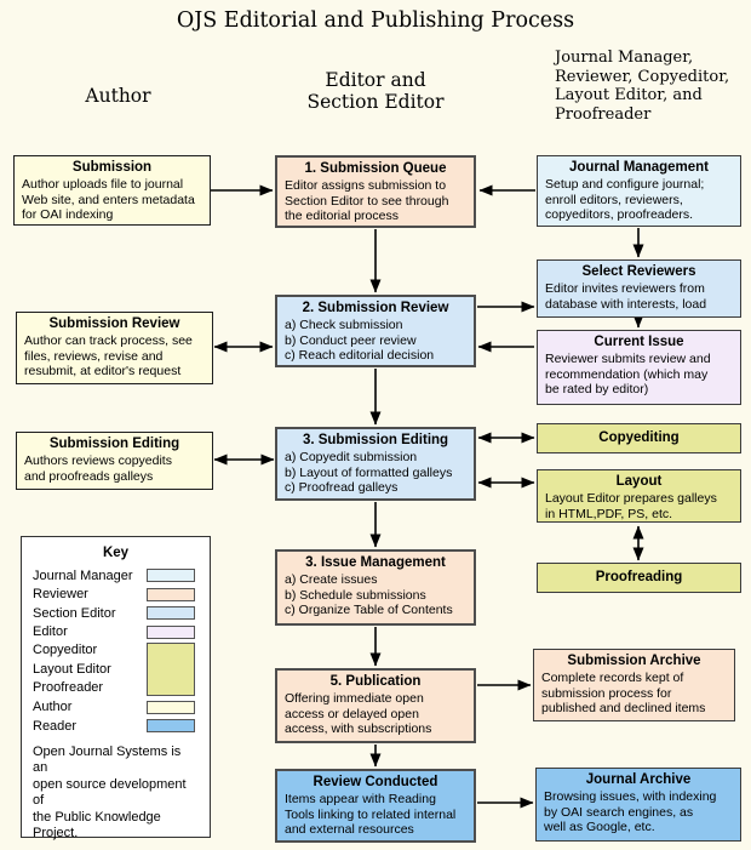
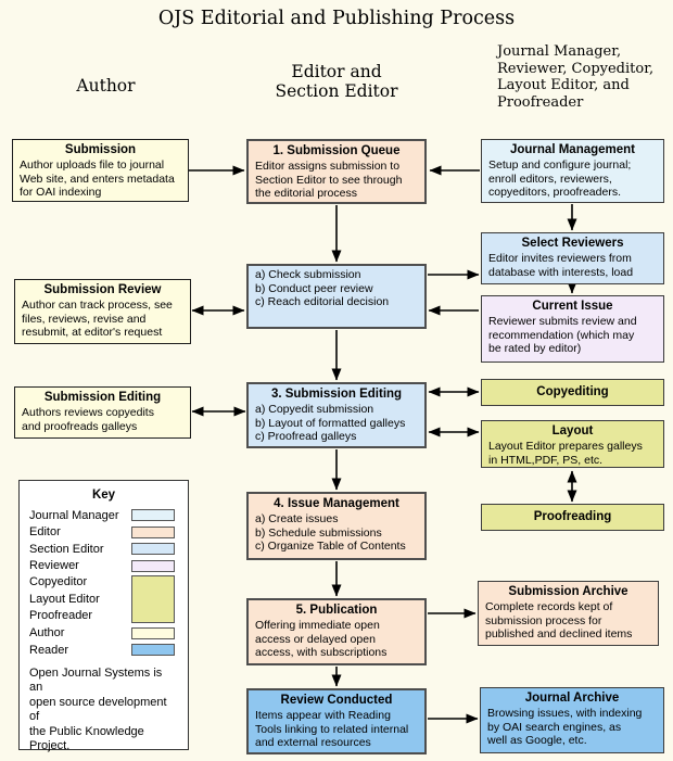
  OJS Editorial and Publishing Process
  Author
  Editor and
  Section Editor
  Journal Manager,
  Reviewer, Copyeditor,
  Layout Editor, and
  Proofreader
  Submission
  Author uploads file to journal
  Web site, and enters metadata
  for OAI indexing
  Submission Review
  Author can track process, see
  files, reviews, revise and
  resubmit, at editor's request
  Submission Editing
  Authors reviews copyedits
  and proofreads galleys
  1. Submission Queue
  Editor assigns submission to
  Section Editor to see through
  the editorial process
- 2. Submission Review
  a) Check submission
  b) Conduct peer review
  c) Reach editorial decision
  3. Submission Editing
  a) Copyedit submission
  b) Layout of formatted galleys
  c) Proofread galleys
- 3. Issue Management
+ 4. Issue Management
  a) Create issues
  b) Schedule submissions
  c) Organize Table of Contents
  5. Publication
  Offering immediate open
  access or delayed open
  access, with subscriptions
  Review Conducted
  Items appear with Reading
  Tools linking to related internal
  and external resources
  Journal Management
  Setup and configure journal;
  enroll editors, reviewers,
  copyeditors, proofreaders.
  Select Reviewers
  Editor invites reviewers from
  database with interests, load
  Current Issue
  Reviewer submits review and
  recommendation (which may
  be rated by editor)
  Copyediting
  Layout
  Layout Editor prepares galleys
  in HTML,PDF, PS, etc.
  Proofreading
  Submission Archive
  Complete records kept of
  submission process for
  published and declined items
  Journal Archive
  Browsing issues, with indexing
  by OAI search engines, as
  well as Google, etc.
  Key
  Journal Manager
- Reviewer
+ Editor
  Section Editor
- Editor
+ Reviewer
  Copyeditor
  Layout Editor
  Proofreader
  Author
  Reader
  Open Journal Systems is an
  open source development of
  the Public Knowledge
  Project.
